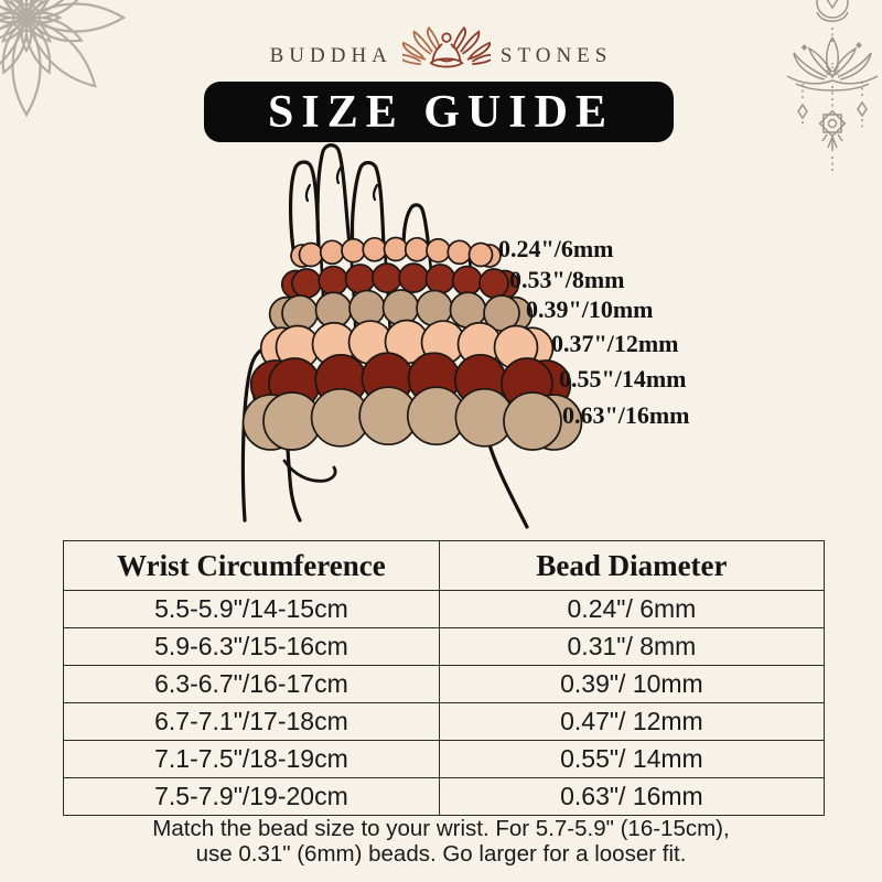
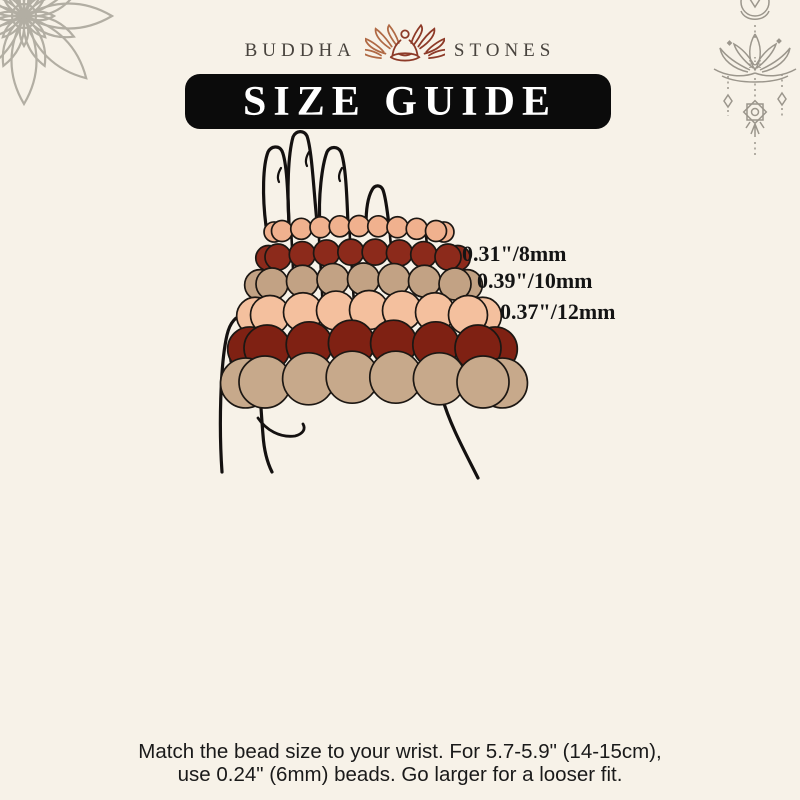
  BUDDHA
  STONES
  SIZE GUIDE
- 0.24"/6mm
- 0.53"/8mm
+ 0.31"/8mm
  0.39"/10mm
  0.37"/12mm
- 0.55"/14mm
- 0.63"/16mm
- Wrist Circumference	Bead Diameter
- 5.5-5.9"/14-15cm	0.24"/ 6mm
- 5.9-6.3"/15-16cm	0.31"/ 8mm
- 6.3-6.7"/16-17cm	0.39"/ 10mm
- 6.7-7.1"/17-18cm	0.47"/ 12mm
- 7.1-7.5"/18-19cm	0.55"/ 14mm
- 7.5-7.9"/19-20cm	0.63"/ 16mm
- Match the bead size to your wrist. For 5.7-5.9" (16-15cm),
+ Match the bead size to your wrist. For 5.7-5.9" (14-15cm),
- use 0.31" (6mm) beads. Go larger for a looser fit.
+ use 0.24" (6mm) beads. Go larger for a looser fit.
